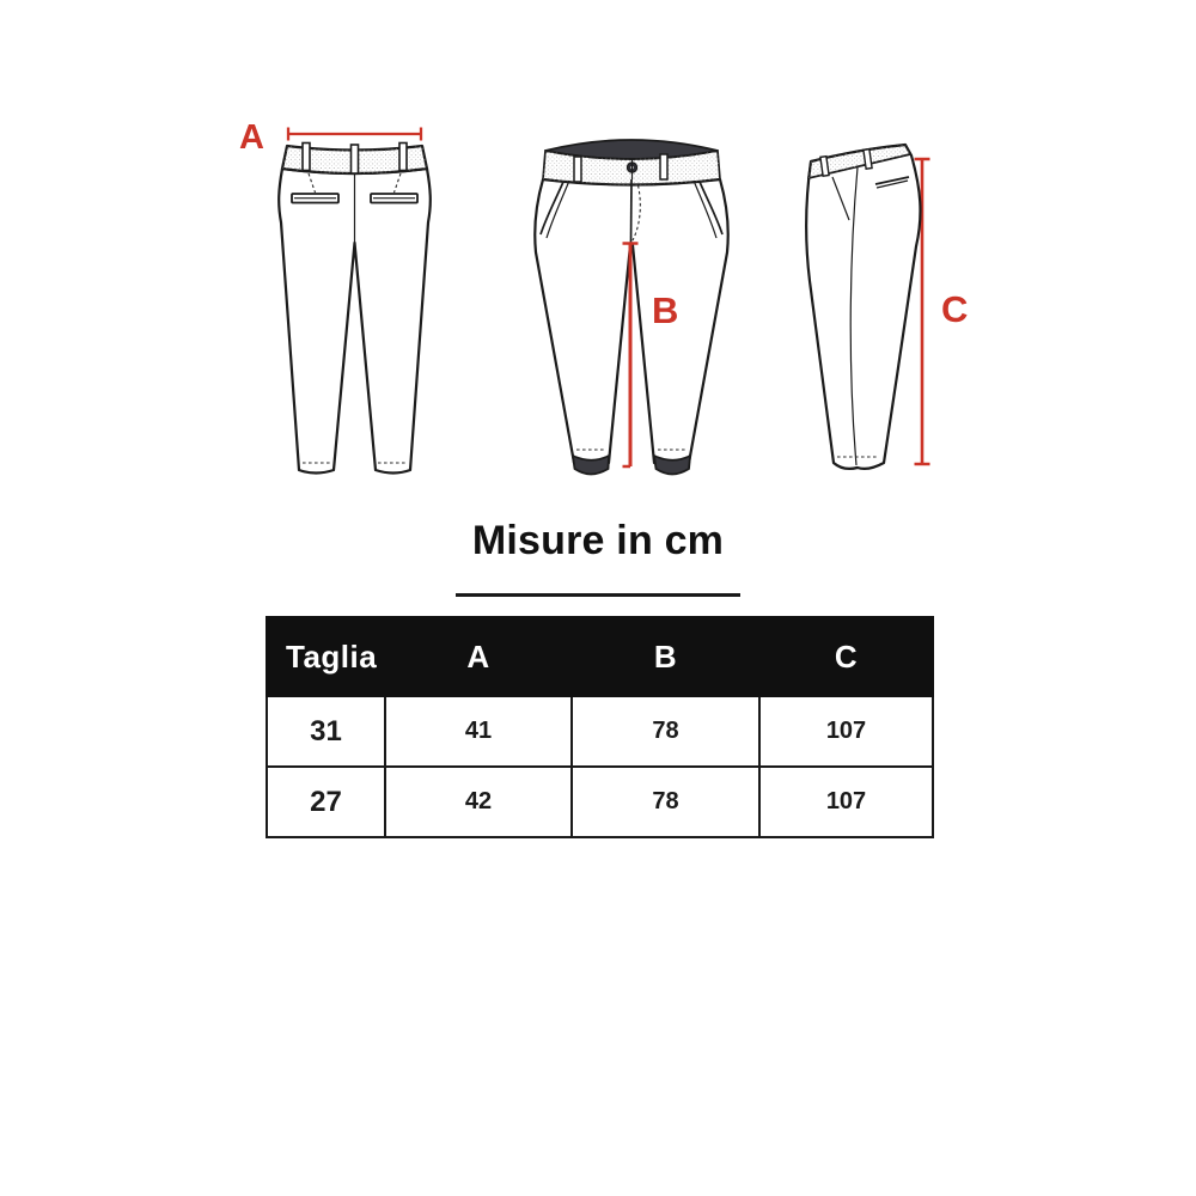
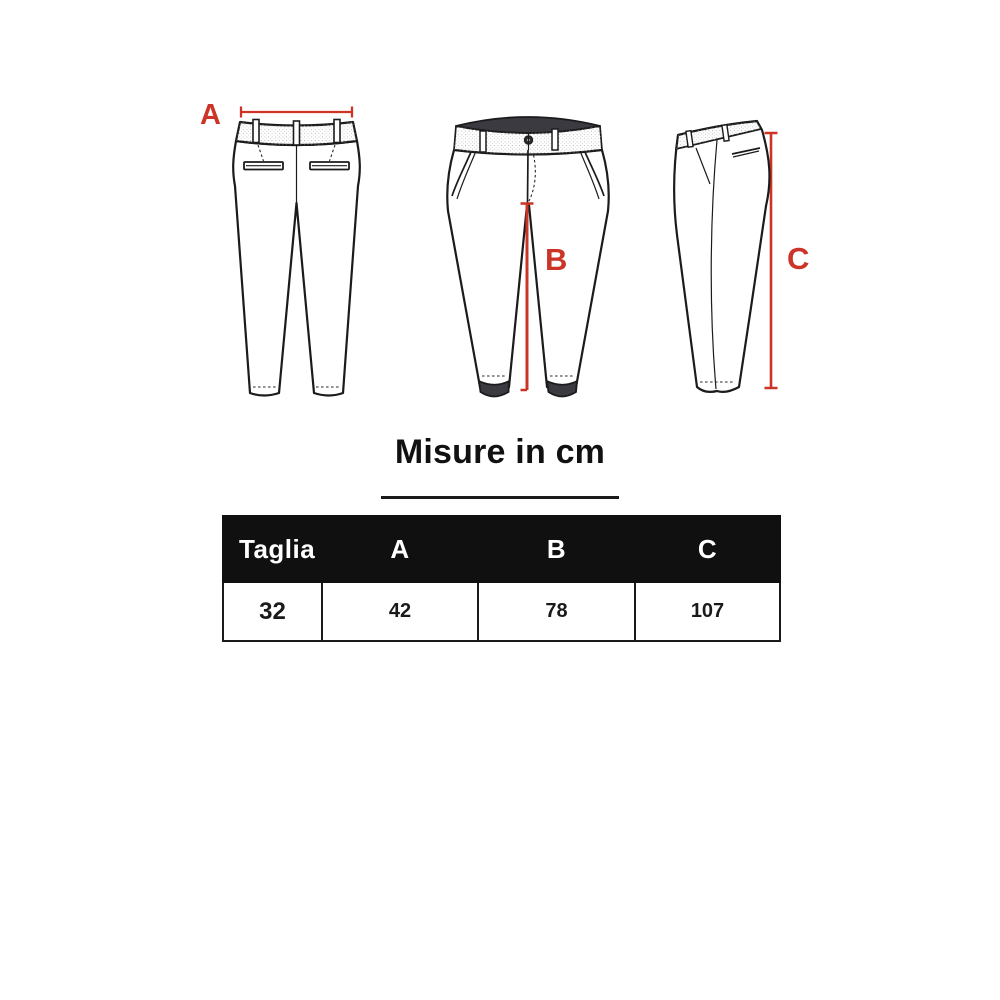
  A
  B
  C
  Misure in cm
  Taglia	A	B	C
- 31	41	78	107
- 27	42	78	107
+ 32	42	78	107
